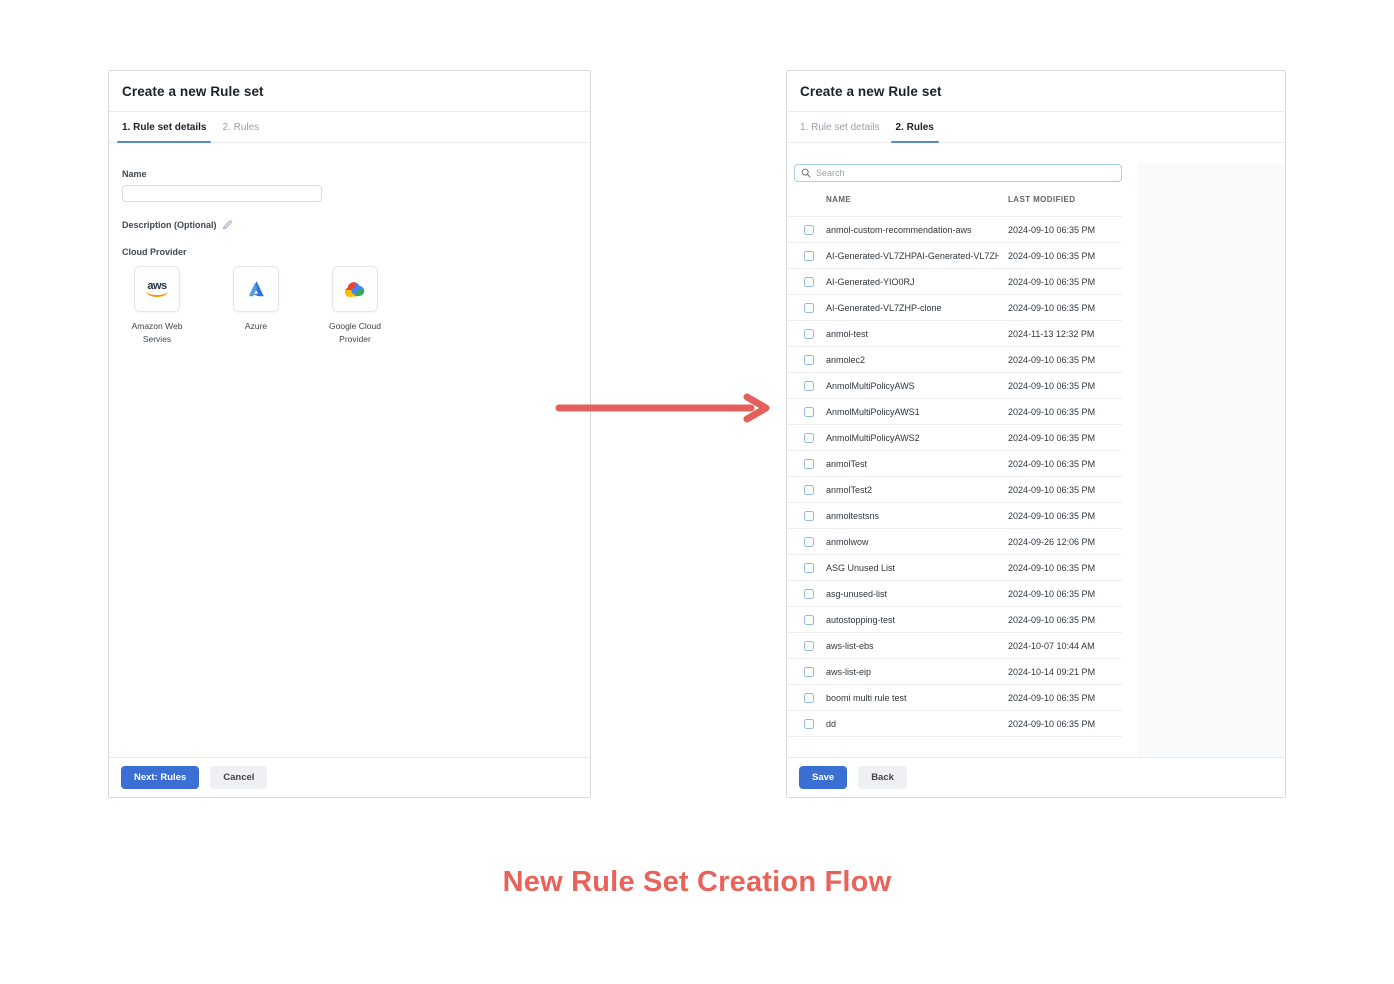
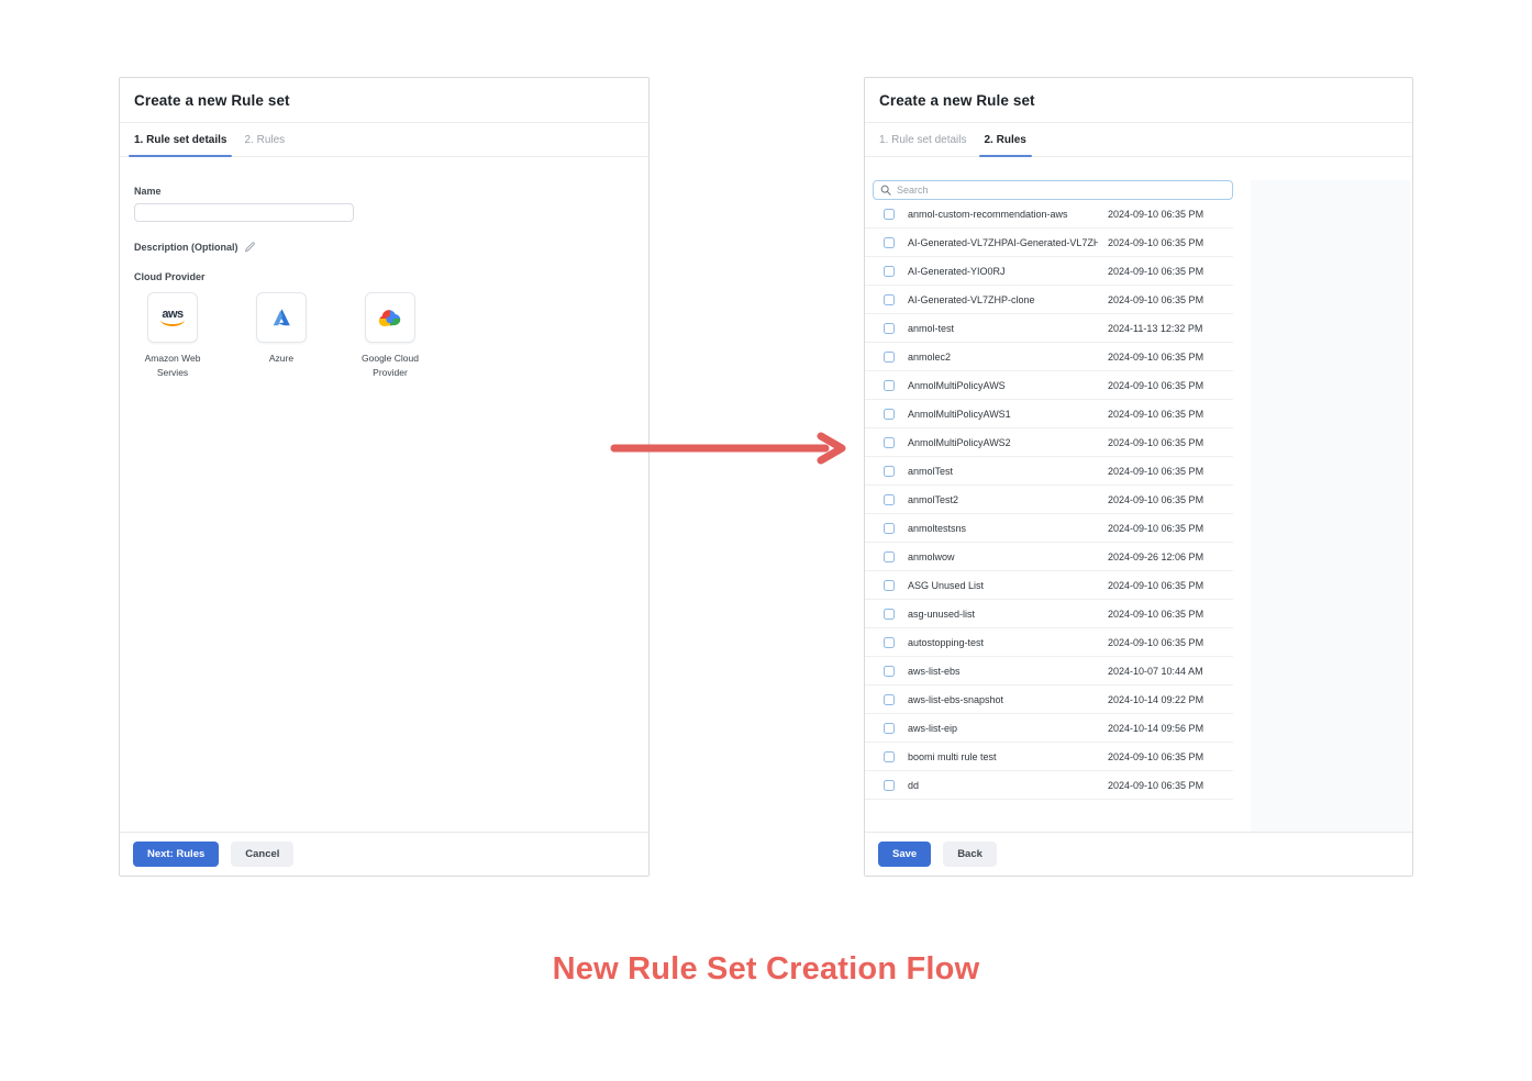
  Create a new Rule set
  1. Rule set details
  2. Rules
  Name
  Description (Optional)
  Cloud Provider
  aws
  Amazon Web Servies
  Azure
  Google Cloud Provider
  Next: Rules
  Cancel
  Create a new Rule set
  1. Rule set details
  2. Rules
  Search
- NAME
- LAST MODIFIED
  anmol-custom-recommendation-aws
  2024-09-10 06:35 PM
  AI-Generated-VL7ZHPAI-Generated-VL7ZH
  2024-09-10 06:35 PM
  AI-Generated-YIO0RJ
  2024-09-10 06:35 PM
  AI-Generated-VL7ZHP-clone
  2024-09-10 06:35 PM
  anmol-test
  2024-11-13 12:32 PM
  anmolec2
  2024-09-10 06:35 PM
  AnmolMultiPolicyAWS
  2024-09-10 06:35 PM
  AnmolMultiPolicyAWS1
  2024-09-10 06:35 PM
  AnmolMultiPolicyAWS2
  2024-09-10 06:35 PM
  anmolTest
  2024-09-10 06:35 PM
  anmolTest2
  2024-09-10 06:35 PM
  anmoltestsns
  2024-09-10 06:35 PM
  anmolwow
  2024-09-26 12:06 PM
  ASG Unused List
  2024-09-10 06:35 PM
  asg-unused-list
  2024-09-10 06:35 PM
  autostopping-test
  2024-09-10 06:35 PM
  aws-list-ebs
  2024-10-07 10:44 AM
+ aws-list-ebs-snapshot
+ 2024-10-14 09:22 PM
  aws-list-eip
- 2024-10-14 09:21 PM
+ 2024-10-14 09:56 PM
  boomi multi rule test
  2024-09-10 06:35 PM
  dd
  2024-09-10 06:35 PM
  Save
  Back
  New Rule Set Creation Flow
